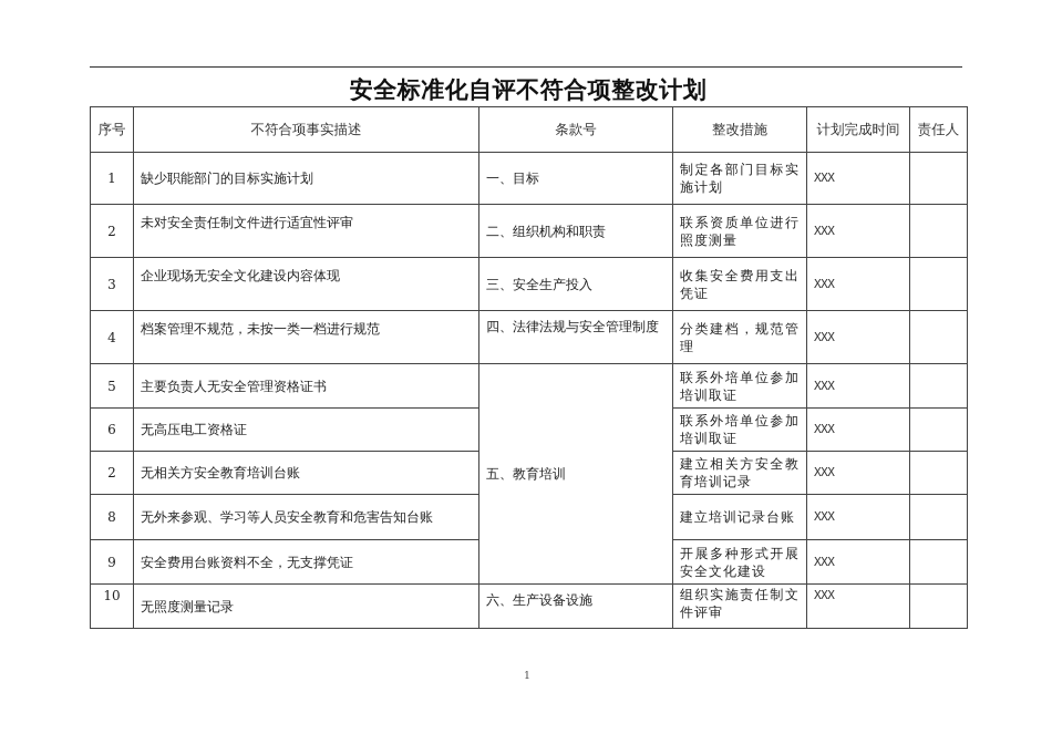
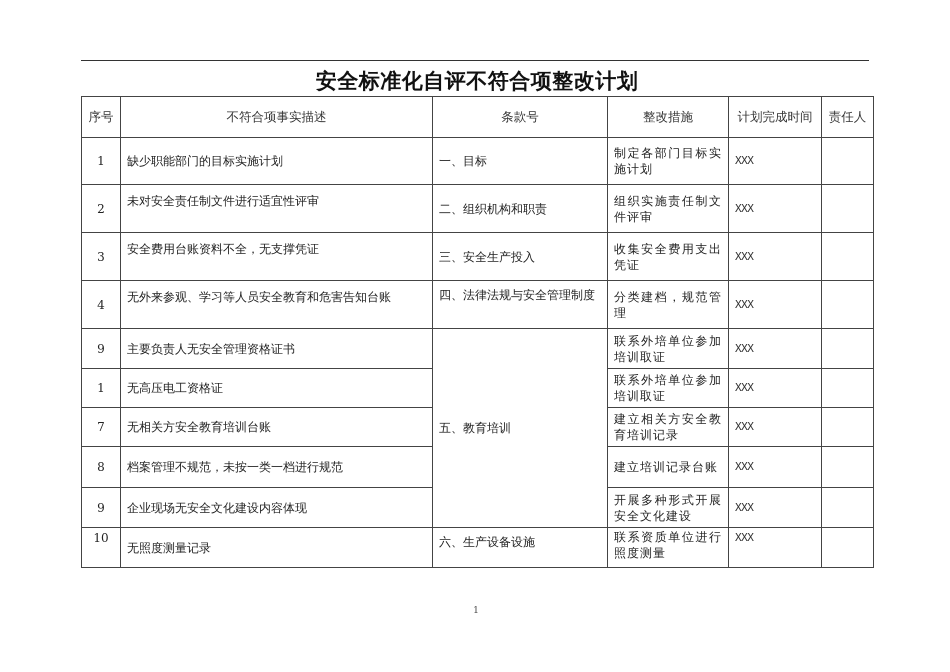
  安全标准化自评不符合项整改计划
  序号	不符合项事实描述	条款号	整改措施	计划完成时间	责任人
  1	缺少职能部门的目标实施计划	一、目标	制定各部门目标实施计划	XXX
- 2	未对安全责任制文件进行适宜性评审	二、组织机构和职责	联系资质单位进行照度测量	XXX
+ 2	未对安全责任制文件进行适宜性评审	二、组织机构和职责	组织实施责任制文件评审	XXX
- 3	企业现场无安全文化建设内容体现	三、安全生产投入	收集安全费用支出凭证	XXX
+ 3	安全费用台账资料不全，无支撑凭证	三、安全生产投入	收集安全费用支出凭证	XXX
- 4	档案管理不规范，未按一类一档进行规范	四、法律法规与安全管理制度	分类建档，规范管理	XXX
+ 4	无外来参观、学习等人员安全教育和危害告知台账	四、法律法规与安全管理制度	分类建档，规范管理	XXX
- 5	主要负责人无安全管理资格证书	五、教育培训	联系外培单位参加培训取证	XXX
+ 9	主要负责人无安全管理资格证书	五、教育培训	联系外培单位参加培训取证	XXX
- 6	无高压电工资格证	联系外培单位参加培训取证	XXX
+ 1	无高压电工资格证	联系外培单位参加培训取证	XXX
- 2	无相关方安全教育培训台账	建立相关方安全教育培训记录	XXX
+ 7	无相关方安全教育培训台账	建立相关方安全教育培训记录	XXX
- 8	无外来参观、学习等人员安全教育和危害告知台账	建立培训记录台账	XXX
+ 8	档案管理不规范，未按一类一档进行规范	建立培训记录台账	XXX
- 9	安全费用台账资料不全，无支撑凭证	开展多种形式开展安全文化建设	XXX
+ 9	企业现场无安全文化建设内容体现	开展多种形式开展安全文化建设	XXX
- 10	无照度测量记录	六、生产设备设施	组织实施责任制文件评审	XXX
+ 10	无照度测量记录	六、生产设备设施	联系资质单位进行照度测量	XXX
  1
